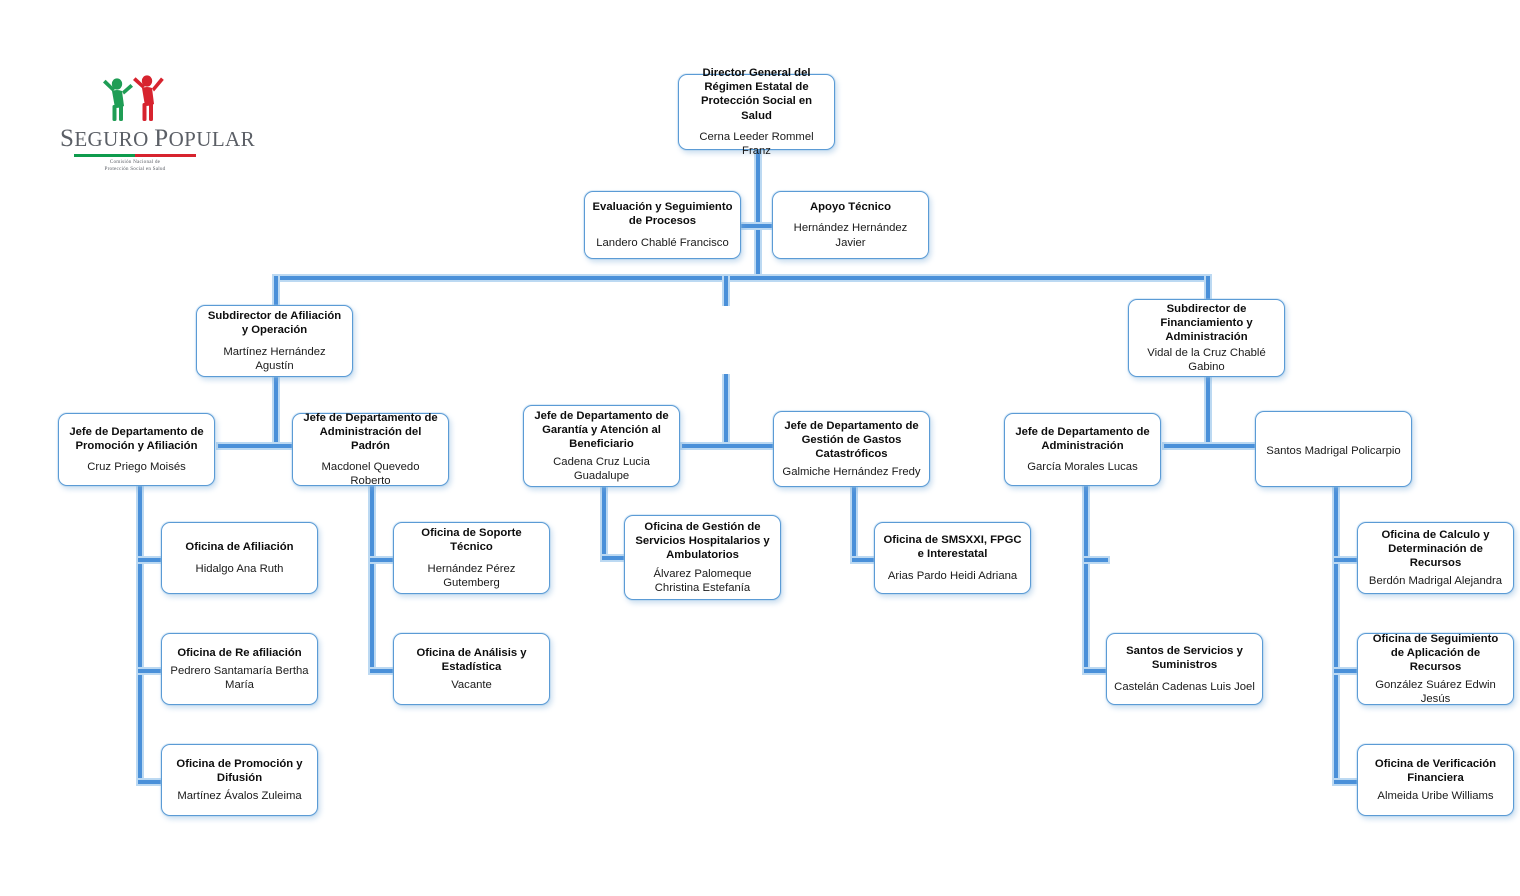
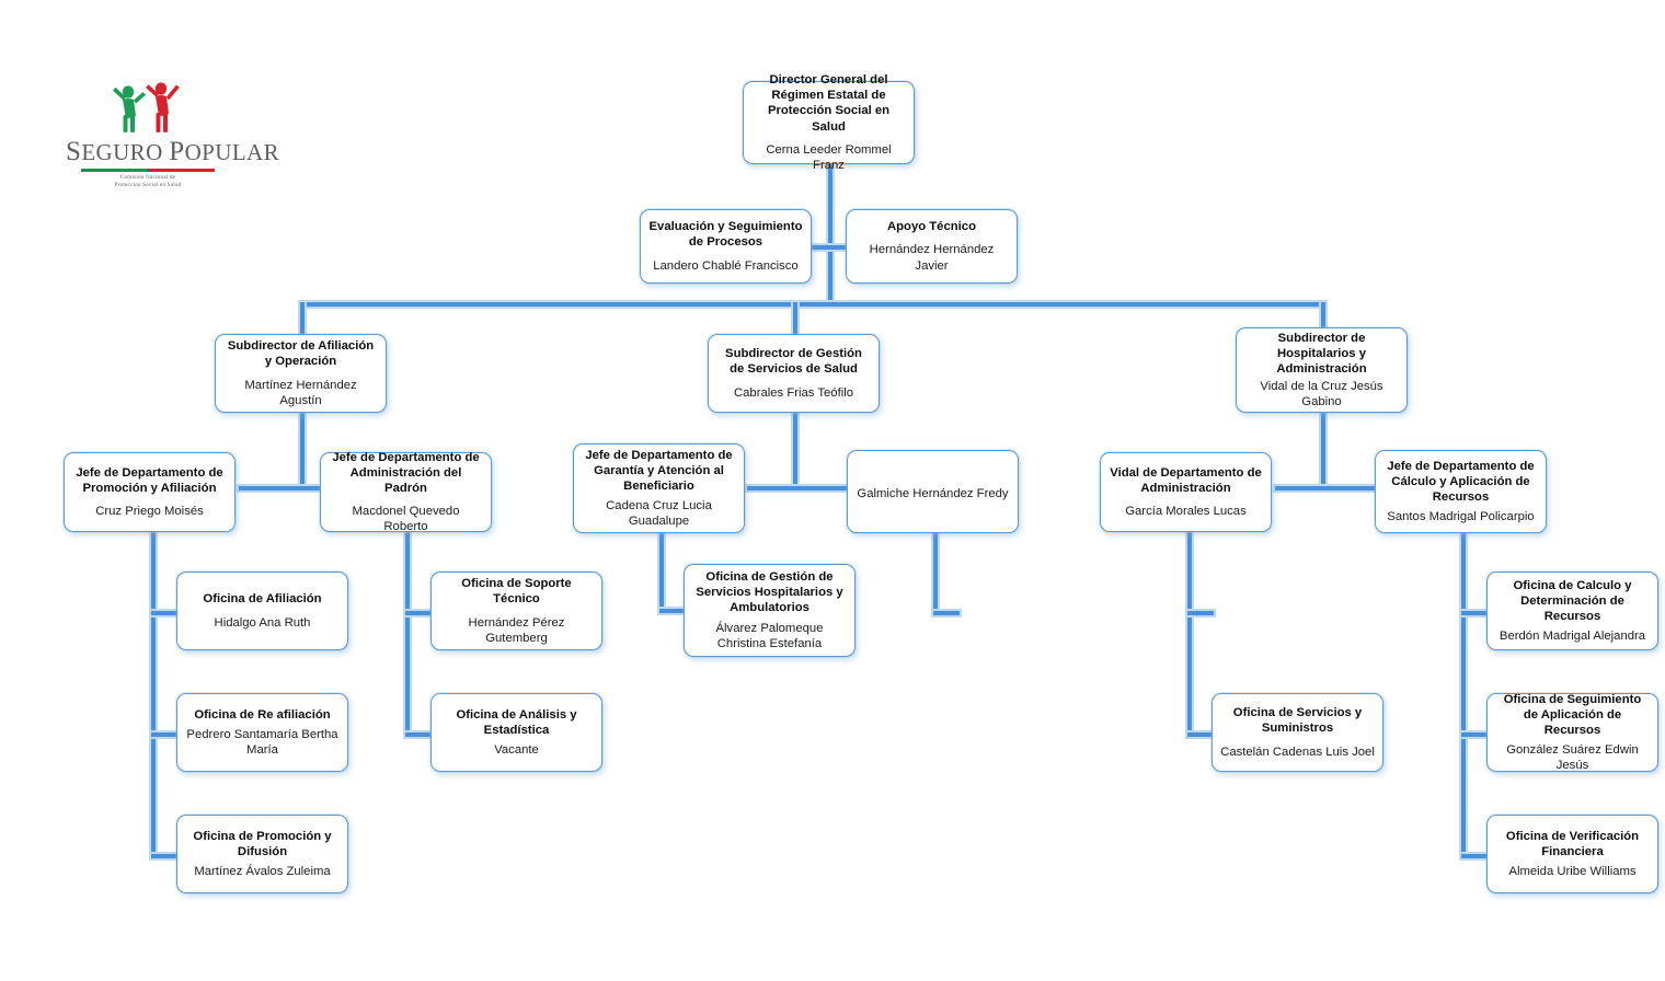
  SEGURO POPULAR
  Director General del Régimen Estatal de Protección Social en Salud
  Cerna Leeder Rommel Franz
  Evaluación y Seguimiento de Procesos
  Landero Chablé Francisco
  Apoyo Técnico
  Hernández Hernández Javier
  Subdirector de Afiliación y Operación
  Martínez Hernández Agustín
+ Subdirector de Gestión de Servicios de Salud
+ Cabrales Frias Teófilo
- Subdirector de Financiamiento y Administración
+ Subdirector de Hospitalarios y Administración
- Vidal de la Cruz Chablé Gabino
+ Vidal de la Cruz Jesús Gabino
  Jefe de Departamento de Promoción y Afiliación
  Cruz Priego Moisés
  Jefe de Departamento de Administración del Padrón
  Macdonel Quevedo Roberto
  Jefe de Departamento de Garantía y Atención al Beneficiario
  Cadena Cruz Lucia Guadalupe
- Jefe de Departamento de Gestión de Gastos Catastróficos
  Galmiche Hernández Fredy
- Jefe de Departamento de Administración
+ Vidal de Departamento de Administración
  García Morales Lucas
+ Jefe de Departamento de Cálculo y Aplicación de Recursos
  Santos Madrigal Policarpio
  Oficina de Afiliación
  Hidalgo Ana Ruth
  Oficina de Re afiliación
  Pedrero Santamaría Bertha María
  Oficina de Promoción y Difusión
  Martínez Ávalos Zuleima
  Oficina de Soporte Técnico
  Hernández Pérez Gutemberg
  Oficina de Análisis y Estadística
  Vacante
  Oficina de Gestión de Servicios Hospitalarios y Ambulatorios
  Álvarez Palomeque Christina Estefanía
- Oficina de SMSXXI, FPGC e Interestatal
- Arias Pardo Heidi Adriana
- Santos de Servicios y Suministros
+ Oficina de Servicios y Suministros
  Castelán Cadenas Luis Joel
  Oficina de Calculo y Determinación de Recursos
  Berdón Madrigal Alejandra
  Oficina de Seguimiento de Aplicación de Recursos
  González Suárez Edwin Jesús
  Oficina de Verificación Financiera
  Almeida Uribe Williams
